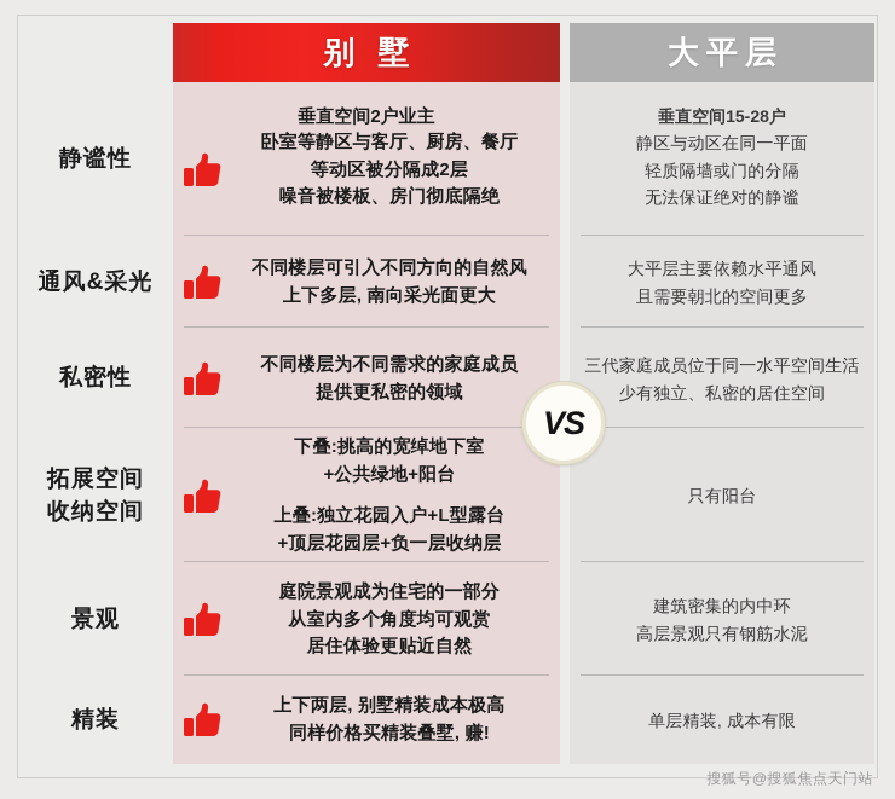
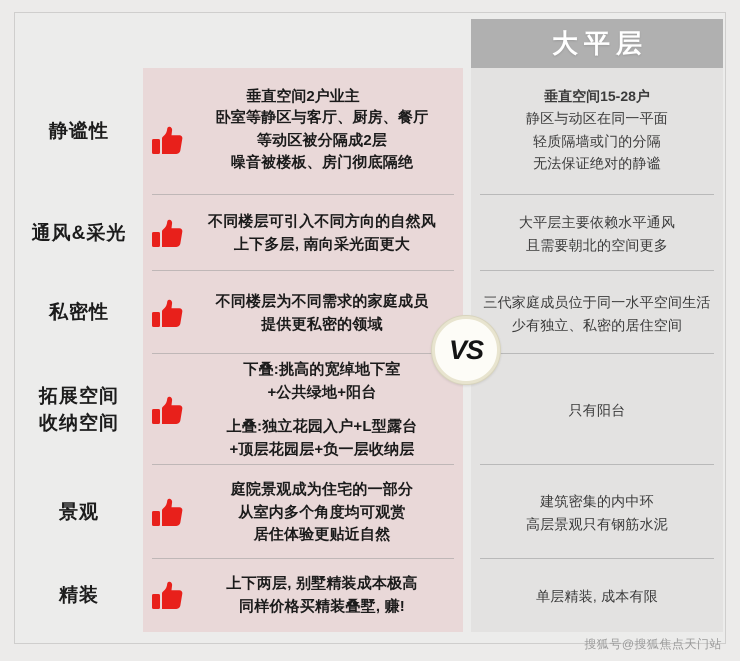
- 别 墅
  大平层
  静谧性
  卧室等静区与客厅、厨房、餐厅
  等动区被分隔成2层
  噪音被楼板、房门彻底隔绝
  静区与动区在同一平面
  轻质隔墙或门的分隔
  无法保证绝对的静谧
  通风&采光
  不同楼层可引入不同方向的自然风
  上下多层, 南向采光面更大
  大平层主要依赖水平通风
  且需要朝北的空间更多
  私密性
  不同楼层为不同需求的家庭成员
  提供更私密的领域
  三代家庭成员位于同一水平空间生活
  少有独立、私密的居住空间
  拓展空间
  收纳空间
  下叠:挑高的宽绰地下室
  +公共绿地+阳台
  上叠:独立花园入户+L型露台
  +顶层花园层+负一层收纳层
  只有阳台
  景观
  庭院景观成为住宅的一部分
  从室内多个角度均可观赏
  居住体验更贴近自然
  建筑密集的内中环
  高层景观只有钢筋水泥
  精装
  上下两层, 别墅精装成本极高
  同样价格买精装叠墅, 赚!
  单层精装, 成本有限
  VS
  垂直空间2户业主
  垂直空间15-28户
  搜狐号@搜狐焦点天门站
